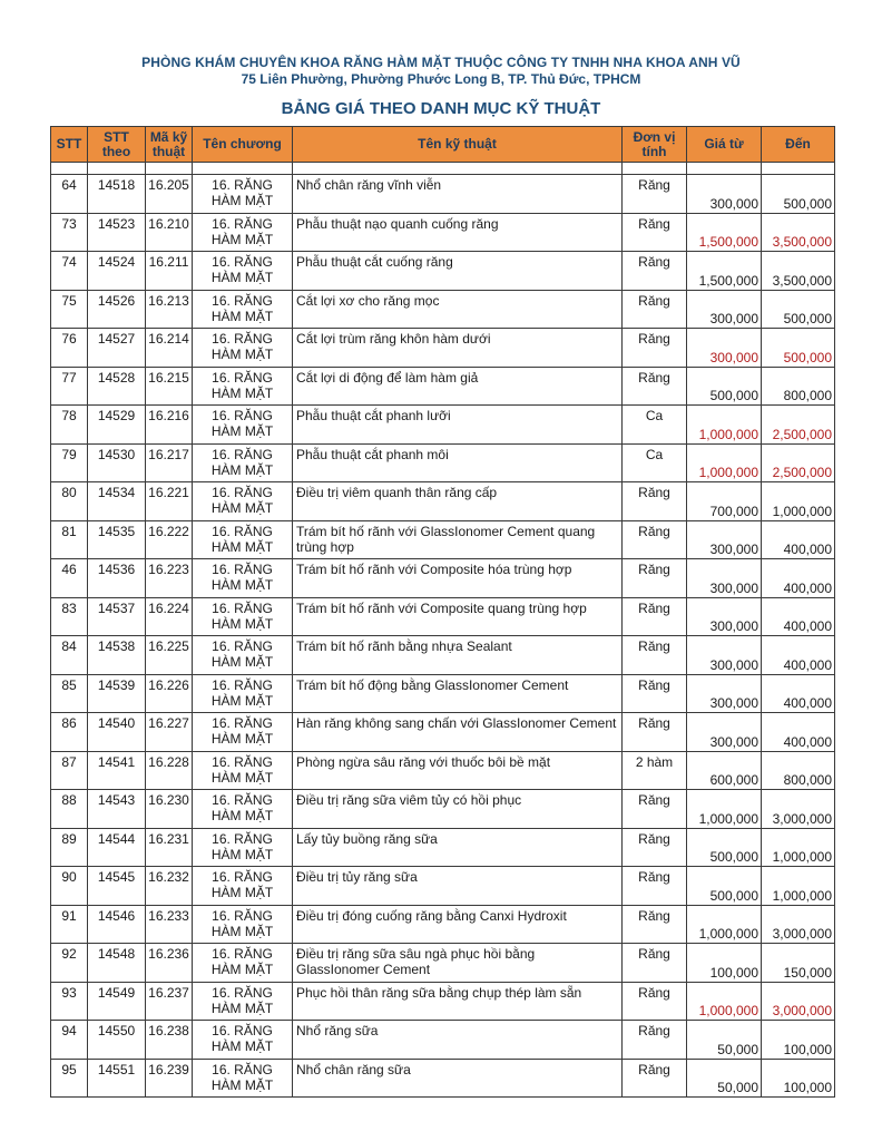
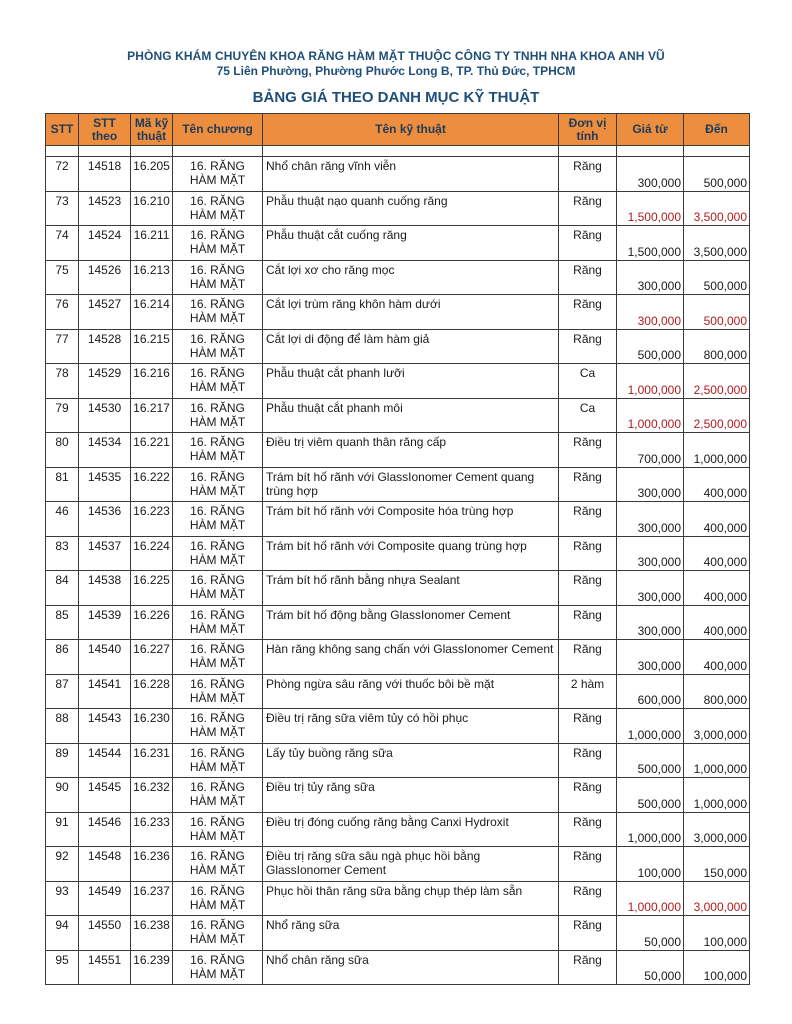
  PHÒNG KHÁM CHUYÊN KHOA RĂNG HÀM MẶT THUỘC CÔNG TY TNHH NHA KHOA ANH VŨ
  75 Liên Phường, Phường Phước Long B, TP. Thủ Đức, TPHCM
  BẢNG GIÁ THEO DANH MỤC KỸ THUẬT
  STT	STT theo	Mã kỹ thuật	Tên chương	Tên kỹ thuật	Đơn vị tính	Giá từ	Đến
- 64	14518	16.205	16. RĂNG HÀM MẶT	Nhổ chân răng vĩnh viễn	Răng	300,000	500,000
+ 72	14518	16.205	16. RĂNG HÀM MẶT	Nhổ chân răng vĩnh viễn	Răng	300,000	500,000
  73	14523	16.210	16. RĂNG HÀM MẶT	Phẫu thuật nạo quanh cuống răng	Răng	1,500,000	3,500,000
  74	14524	16.211	16. RĂNG HÀM MẶT	Phẫu thuật cắt cuống răng	Răng	1,500,000	3,500,000
  75	14526	16.213	16. RĂNG HÀM MẶT	Cắt lợi xơ cho răng mọc	Răng	300,000	500,000
  76	14527	16.214	16. RĂNG HÀM MẶT	Cắt lợi trùm răng khôn hàm dưới	Răng	300,000	500,000
  77	14528	16.215	16. RĂNG HÀM MẶT	Cắt lợi di động để làm hàm giả	Răng	500,000	800,000
  78	14529	16.216	16. RĂNG HÀM MẶT	Phẫu thuật cắt phanh lưỡi	Ca	1,000,000	2,500,000
  79	14530	16.217	16. RĂNG HÀM MẶT	Phẫu thuật cắt phanh môi	Ca	1,000,000	2,500,000
  80	14534	16.221	16. RĂNG HÀM MẶT	Điều trị viêm quanh thân răng cấp	Răng	700,000	1,000,000
  81	14535	16.222	16. RĂNG HÀM MẶT	Trám bít hố rãnh với GlassIonomer Cement quang trùng hợp	Răng	300,000	400,000
  46	14536	16.223	16. RĂNG HÀM MẶT	Trám bít hố rãnh với Composite hóa trùng hợp	Răng	300,000	400,000
  83	14537	16.224	16. RĂNG HÀM MẶT	Trám bít hố rãnh với Composite quang trùng hợp	Răng	300,000	400,000
  84	14538	16.225	16. RĂNG HÀM MẶT	Trám bít hố rãnh bằng nhựa Sealant	Răng	300,000	400,000
  85	14539	16.226	16. RĂNG HÀM MẶT	Trám bít hố động bằng GlassIonomer Cement	Răng	300,000	400,000
  86	14540	16.227	16. RĂNG HÀM MẶT	Hàn răng không sang chấn với GlassIonomer Cement	Răng	300,000	400,000
  87	14541	16.228	16. RĂNG HÀM MẶT	Phòng ngừa sâu răng với thuốc bôi bề mặt	2 hàm	600,000	800,000
  88	14543	16.230	16. RĂNG HÀM MẶT	Điều trị răng sữa viêm tủy có hồi phục	Răng	1,000,000	3,000,000
  89	14544	16.231	16. RĂNG HÀM MẶT	Lấy tủy buồng răng sữa	Răng	500,000	1,000,000
  90	14545	16.232	16. RĂNG HÀM MẶT	Điều trị tủy răng sữa	Răng	500,000	1,000,000
  91	14546	16.233	16. RĂNG HÀM MẶT	Điều trị đóng cuống răng bằng Canxi Hydroxit	Răng	1,000,000	3,000,000
  92	14548	16.236	16. RĂNG HÀM MẶT	Điều trị răng sữa sâu ngà phục hồi bằng GlassIonomer Cement	Răng	100,000	150,000
  93	14549	16.237	16. RĂNG HÀM MẶT	Phục hồi thân răng sữa bằng chụp thép làm sẵn	Răng	1,000,000	3,000,000
  94	14550	16.238	16. RĂNG HÀM MẶT	Nhổ răng sữa	Răng	50,000	100,000
  95	14551	16.239	16. RĂNG HÀM MẶT	Nhổ chân răng sữa	Răng	50,000	100,000
